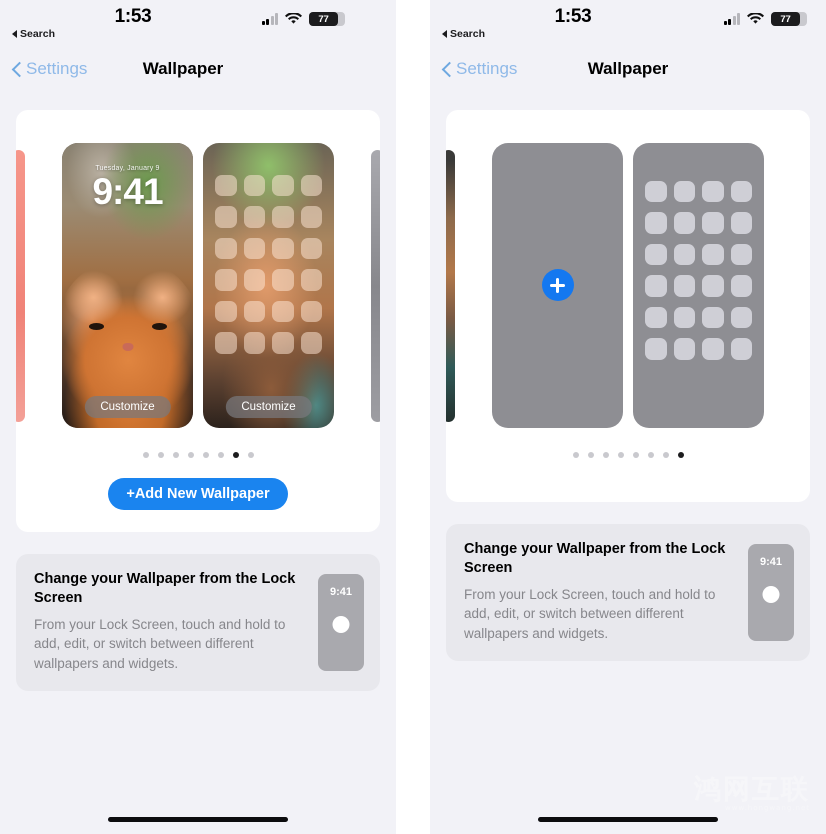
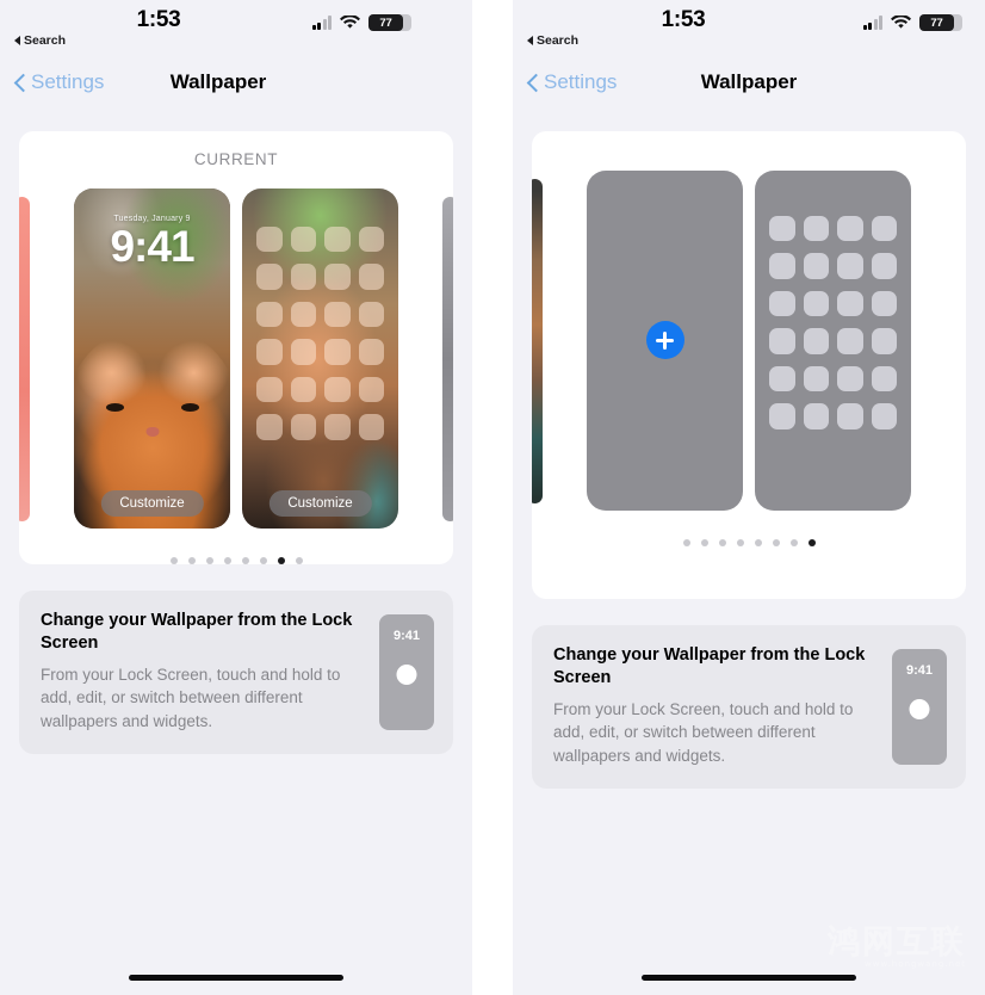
  1:53
  Search
  77
  Settings
  Wallpaper
+ CURRENT
  9:41
  Customize
  Customize
- +Add New Wallpaper
  Change your Wallpaper from the Lock Screen
  From your Lock Screen, touch and hold to add, edit, or switch between different wallpapers and widgets.
  9:41
  1:53
  Search
  77
  Settings
  Wallpaper
  Change your Wallpaper from the Lock Screen
  From your Lock Screen, touch and hold to add, edit, or switch between different wallpapers and widgets.
  9:41
